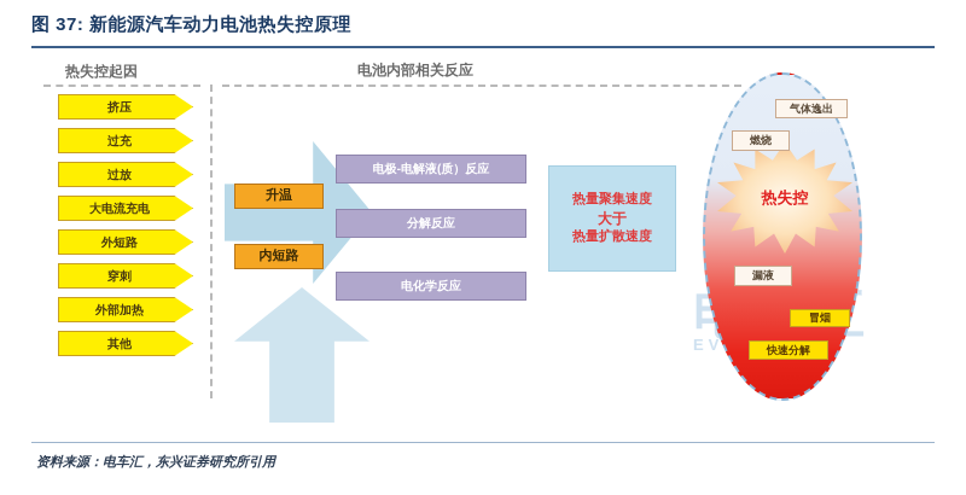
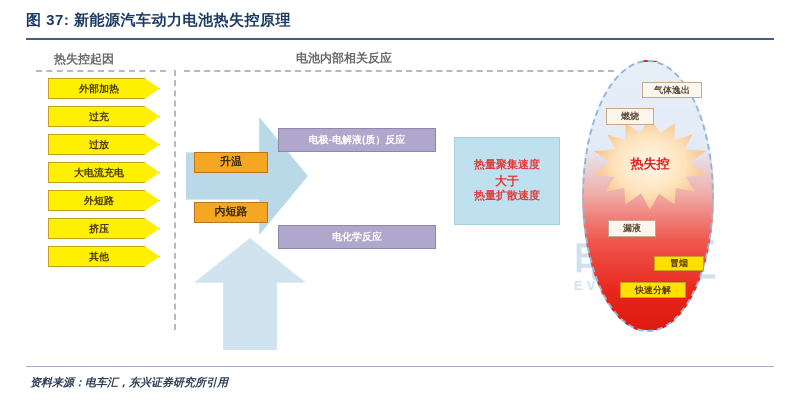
  图 37: 新能源汽车动力电池热失控原理
  热失控起因
  电池内部相关反应
- 挤压
+ 外部加热
  过充
  过放
  大电流充电
  外短路
- 穿刺
- 外部加热
+ 挤压
  其他
  升温
  内短路
  电极-电解液(质）反应
- 分解反应
  电化学反应
  热量聚集速度
  大于
  热量扩散速度
  热失控
  气体逸出
  燃烧
  漏液
  冒烟
  快速分解
  资料来源：电车汇，东兴证券研究所引用
